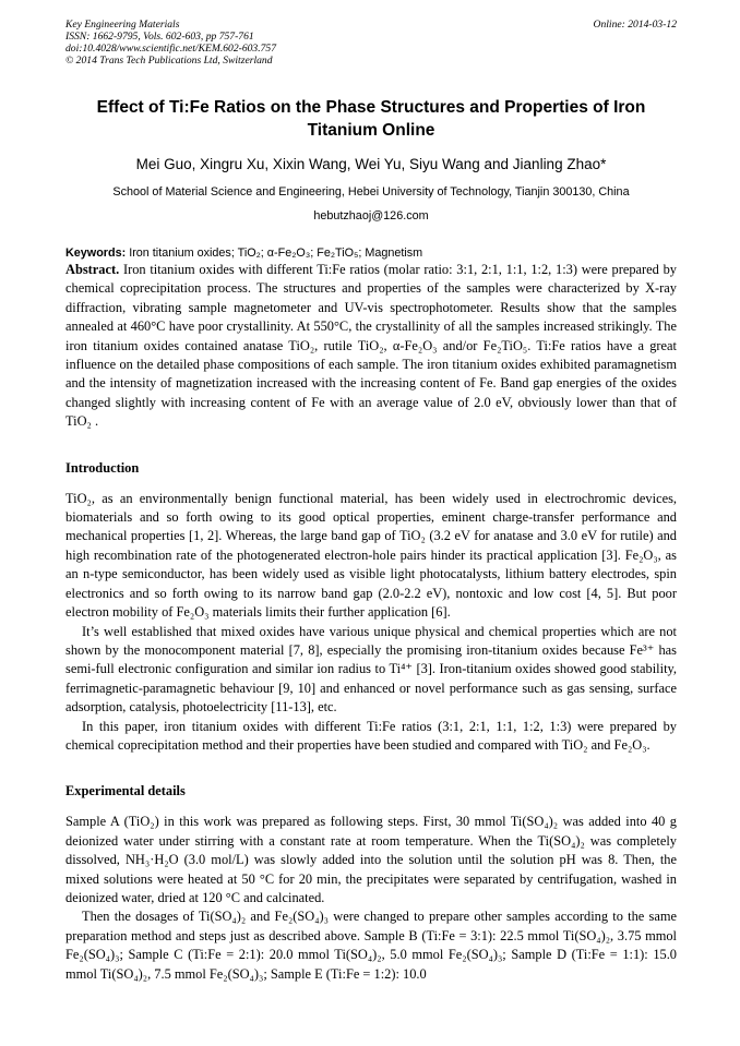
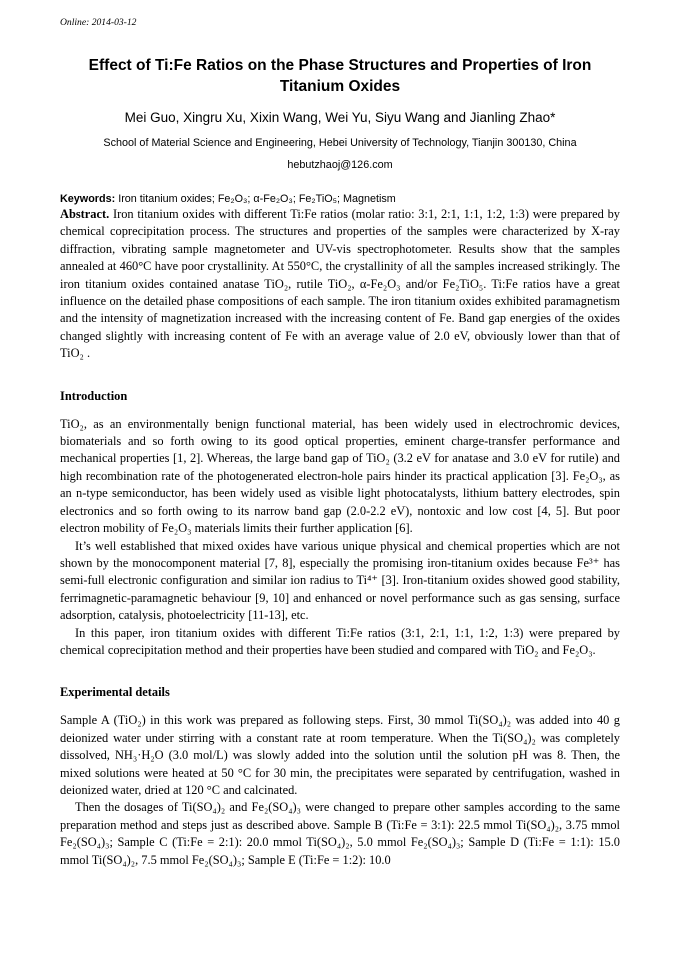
- Key Engineering Materials
- ISSN: 1662-9795, Vols. 602-603, pp 757-761
- doi:10.4028/www.scientific.net/KEM.602-603.757
- © 2014 Trans Tech Publications Ltd, Switzerland
  Online: 2014-03-12
- Effect of Ti:Fe Ratios on the Phase Structures and Properties of Iron Titanium Online
+ Effect of Ti:Fe Ratios on the Phase Structures and Properties of Iron Titanium Oxides
  Mei Guo, Xingru Xu, Xixin Wang, Wei Yu, Siyu Wang and Jianling Zhao*
  School of Material Science and Engineering, Hebei University of Technology, Tianjin 300130, China
  hebutzhaoj@126.com
- Keywords: Iron titanium oxides; TiO₂; α-Fe₂O₃; Fe₂TiO₅; Magnetism
+ Keywords: Iron titanium oxides; Fe₂O₃; α-Fe₂O₃; Fe₂TiO₅; Magnetism
  Abstract. Iron titanium oxides with different Ti:Fe ratios (molar ratio: 3:1, 2:1, 1:1, 1:2, 1:3) were prepared by chemical coprecipitation process. The structures and properties of the samples were characterized by X-ray diffraction, vibrating sample magnetometer and UV-vis spectrophotometer. Results show that the samples annealed at 460°C have poor crystallinity. At 550°C, the crystallinity of all the samples increased strikingly. The iron titanium oxides contained anatase TiO₂, rutile TiO₂, α-Fe₂O₃ and/or Fe₂TiO₅. Ti:Fe ratios have a great influence on the detailed phase compositions of each sample. The iron titanium oxides exhibited paramagnetism and the intensity of magnetization increased with the increasing content of Fe. Band gap energies of the oxides changed slightly with increasing content of Fe with an average value of 2.0 eV, obviously lower than that of TiO₂ .
  Introduction
  TiO₂, as an environmentally benign functional material, has been widely used in electrochromic devices, biomaterials and so forth owing to its good optical properties, eminent charge-transfer performance and mechanical properties [1, 2]. Whereas, the large band gap of TiO₂ (3.2 eV for anatase and 3.0 eV for rutile) and high recombination rate of the photogenerated electron-hole pairs hinder its practical application [3]. Fe₂O₃, as an n-type semiconductor, has been widely used as visible light photocatalysts, lithium battery electrodes, spin electronics and so forth owing to its narrow band gap (2.0-2.2 eV), nontoxic and low cost [4, 5]. But poor electron mobility of Fe₂O₃ materials limits their further application [6].
  It’s well established that mixed oxides have various unique physical and chemical properties which are not shown by the monocomponent material [7, 8], especially the promising iron-titanium oxides because Fe³⁺ has semi-full electronic configuration and similar ion radius to Ti⁴⁺ [3]. Iron-titanium oxides showed good stability, ferrimagnetic-paramagnetic behaviour [9, 10] and enhanced or novel performance such as gas sensing, surface adsorption, catalysis, photoelectricity [11-13], etc.
  In this paper, iron titanium oxides with different Ti:Fe ratios (3:1, 2:1, 1:1, 1:2, 1:3) were prepared by chemical coprecipitation method and their properties have been studied and compared with TiO₂ and Fe₂O₃.
  Experimental details
- Sample A (TiO₂) in this work was prepared as following steps. First, 30 mmol Ti(SO₄)₂ was added into 40 g deionized water under stirring with a constant rate at room temperature. When the Ti(SO₄)₂ was completely dissolved, NH₃·H₂O (3.0 mol/L) was slowly added into the solution until the solution pH was 8. Then, the mixed solutions were heated at 50 °C for 20 min, the precipitates were separated by centrifugation, washed in deionized water, dried at 120 °C and calcinated.
+ Sample A (TiO₂) in this work was prepared as following steps. First, 30 mmol Ti(SO₄)₂ was added into 40 g deionized water under stirring with a constant rate at room temperature. When the Ti(SO₄)₂ was completely dissolved, NH₃·H₂O (3.0 mol/L) was slowly added into the solution until the solution pH was 8. Then, the mixed solutions were heated at 50 °C for 30 min, the precipitates were separated by centrifugation, washed in deionized water, dried at 120 °C and calcinated.
  Then the dosages of Ti(SO₄)₂ and Fe₂(SO₄)₃ were changed to prepare other samples according to the same preparation method and steps just as described above. Sample B (Ti:Fe = 3:1): 22.5 mmol Ti(SO₄)₂, 3.75 mmol Fe₂(SO₄)₃; Sample C (Ti:Fe = 2:1): 20.0 mmol Ti(SO₄)₂, 5.0 mmol Fe₂(SO₄)₃; Sample D (Ti:Fe = 1:1): 15.0 mmol Ti(SO₄)₂, 7.5 mmol Fe₂(SO₄)₃; Sample E (Ti:Fe = 1:2): 10.0
